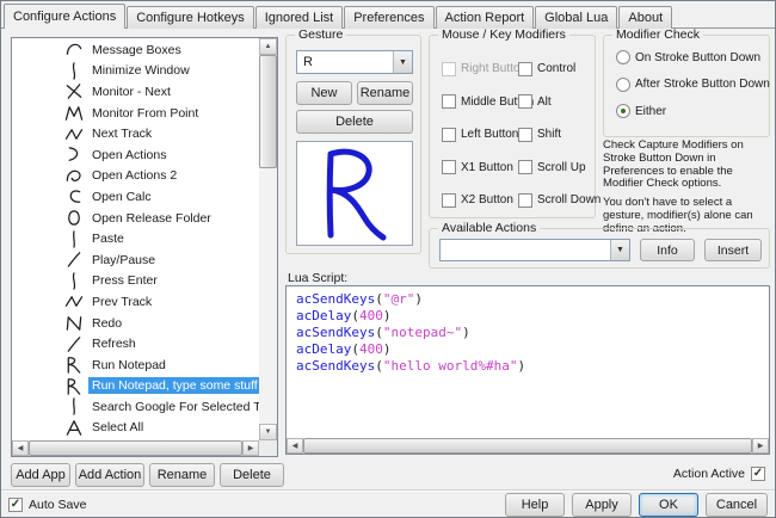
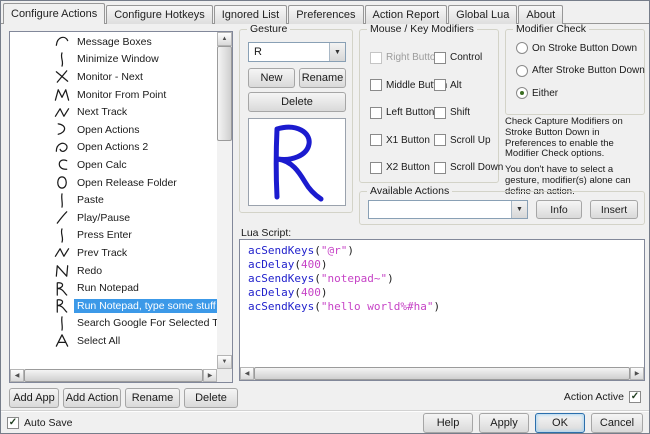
  Configure Actions
  Configure Hotkeys
  Ignored List
  Preferences
  Action Report
  Global Lua
  About
  Message Boxes
  Minimize Window
  Monitor - Next
  Monitor From Point
  Next Track
  Open Actions
  Open Actions 2
  Open Calc
  Open Release Folder
  Paste
  Play/Pause
  Press Enter
  Prev Track
  Redo
- Refresh
  Run Notepad
  Run Notepad, type some stuff
  Search Google For Selected T
  Select All
  Gesture
  R
  New
  Rename
  Delete
  Mouse / Key Modifiers
  Right Butto
  Control
  Middle But
  Alt
  Left Button
  Shift
  X1 Button
  Scroll Up
  X2 Button
  Scroll Down
  Modifier Check
  On Stroke Button Down
  After Stroke Button Down
  Either
  Check Capture Modifiers on Stroke Button Down in Preferences to enable the Modifier Check options.
  You don't have to select a gesture, modifier(s) alone can define an action.
  Available Actions
  Info
  Insert
  Lua Script:
  acSendKeys("@r")
  acDelay(400)
  acSendKeys("notepad~")
  acDelay(400)
  acSendKeys("hello world%#ha")
  Add App
  Add Action
  Rename
  Delete
  Action Active
  ✓
  ✓
  Auto Save
  Help
  Apply
  OK
  Cancel
